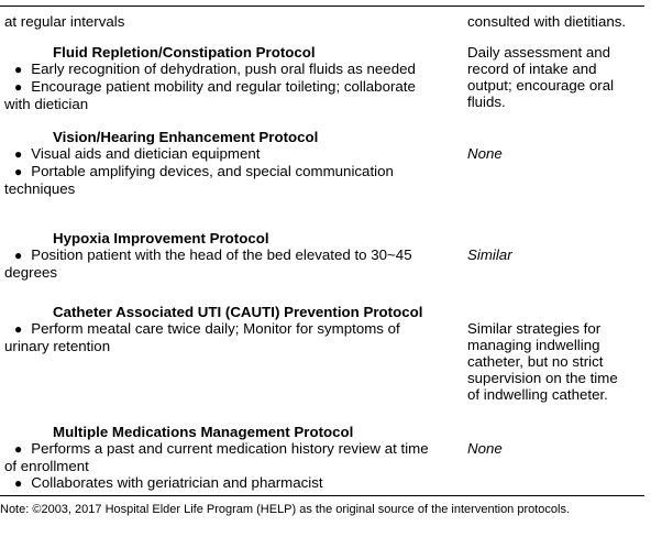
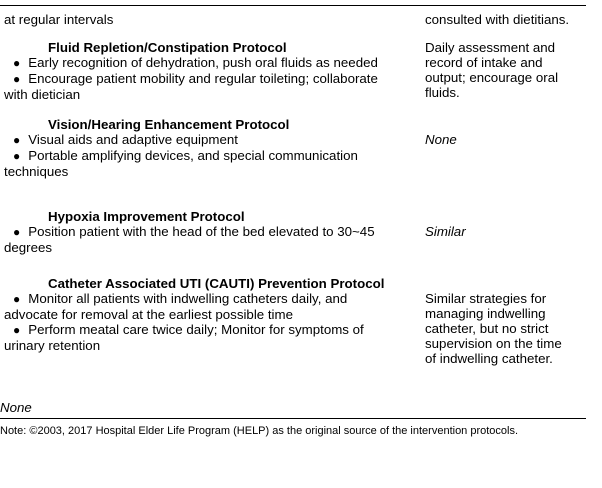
  at regular intervals
  consulted with dietitians.
  Fluid Repletion/Constipation Protocol
  ● Early recognition of dehydration, push oral fluids as needed
  ● Encourage patient mobility and regular toileting; collaborate
  with dietician
  Daily assessment and
  record of intake and
  output; encourage oral
  fluids.
  Vision/Hearing Enhancement Protocol
- ● Visual aids and dietician equipment
+ ● Visual aids and adaptive equipment
  ● Portable amplifying devices, and special communication
  techniques
  None
  Hypoxia Improvement Protocol
  ● Position patient with the head of the bed elevated to 30~45
  degrees
  Similar
  Catheter Associated UTI (CAUTI) Prevention Protocol
+ ● Monitor all patients with indwelling catheters daily, and
+ advocate for removal at the earliest possible time
  ● Perform meatal care twice daily; Monitor for symptoms of
  urinary retention
  Similar strategies for
  managing indwelling
  catheter, but no strict
  supervision on the time
  of indwelling catheter.
- Multiple Medications Management Protocol
- ● Performs a past and current medication history review at time
- of enrollment
- ● Collaborates with geriatrician and pharmacist
  None
  Note: ©2003, 2017 Hospital Elder Life Program (HELP) as the original source of the intervention protocols.
